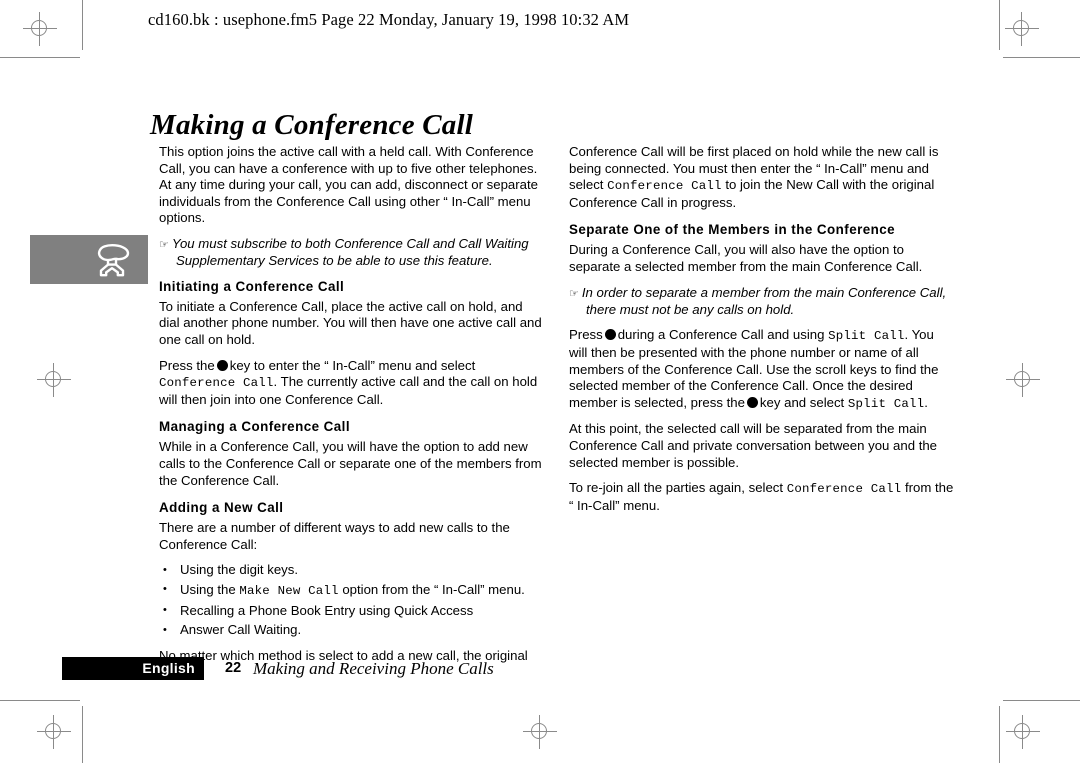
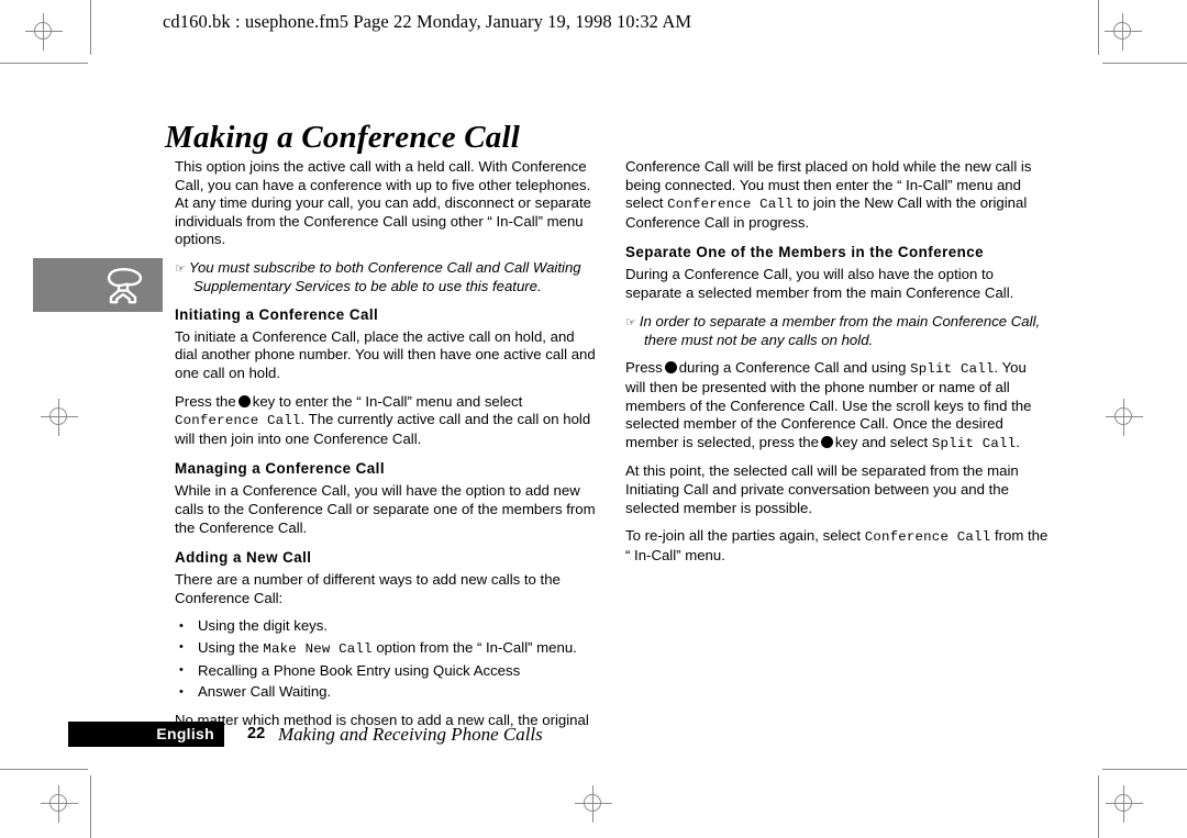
  cd160.bk : usephone.fm5 Page 22 Monday, January 19, 1998 10:32 AM
  Making a Conference Call
  This option joins the active call with a held call. With Conference Call, you can have a conference with up to five other telephones. At any time during your call, you can add, disconnect or separate individuals from the Conference Call using other “ In-Call” menu options.
  ☞ You must subscribe to both Conference Call and Call Waiting Supplementary Services to be able to use this feature.
  Initiating a Conference Call
  To initiate a Conference Call, place the active call on hold, and dial another phone number. You will then have one active call and one call on hold.
  Press the key to enter the “ In-Call” menu and select Conference Call. The currently active call and the call on hold will then join into one Conference Call.
  Managing a Conference Call
  While in a Conference Call, you will have the option to add new calls to the Conference Call or separate one of the members from the Conference Call.
  Adding a New Call
  There are a number of different ways to add new calls to the Conference Call:
  Using the digit keys.
  Using the Make New Call option from the “ In-Call” menu.
  Recalling a Phone Book Entry using Quick Access
  Answer Call Waiting.
- No matter which method is select to add a new call, the original
+ No matter which method is chosen to add a new call, the original
  Conference Call will be first placed on hold while the new call is being connected. You must then enter the “ In-Call” menu and select Conference Call to join the New Call with the original Conference Call in progress.
  Separate One of the Members in the Conference
  During a Conference Call, you will also have the option to separate a selected member from the main Conference Call.
  ☞ In order to separate a member from the main Conference Call, there must not be any calls on hold.
  Press during a Conference Call and using Split Call. You will then be presented with the phone number or name of all members of the Conference Call. Use the scroll keys to find the selected member of the Conference Call. Once the desired member is selected, press the key and select Split Call.
- At this point, the selected call will be separated from the main Conference Call and private conversation between you and the selected member is possible.
+ At this point, the selected call will be separated from the main Initiating Call and private conversation between you and the selected member is possible.
  To re-join all the parties again, select Conference Call from the “ In-Call” menu.
  English
  22
  Making and Receiving Phone Calls
